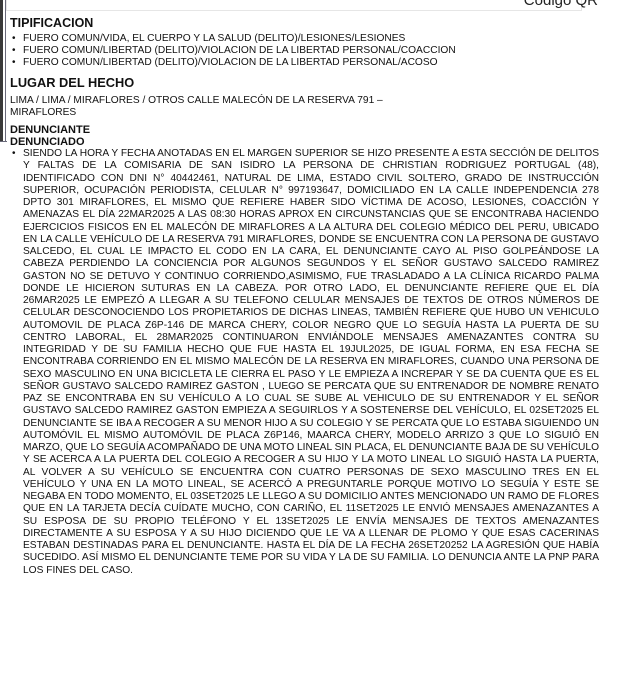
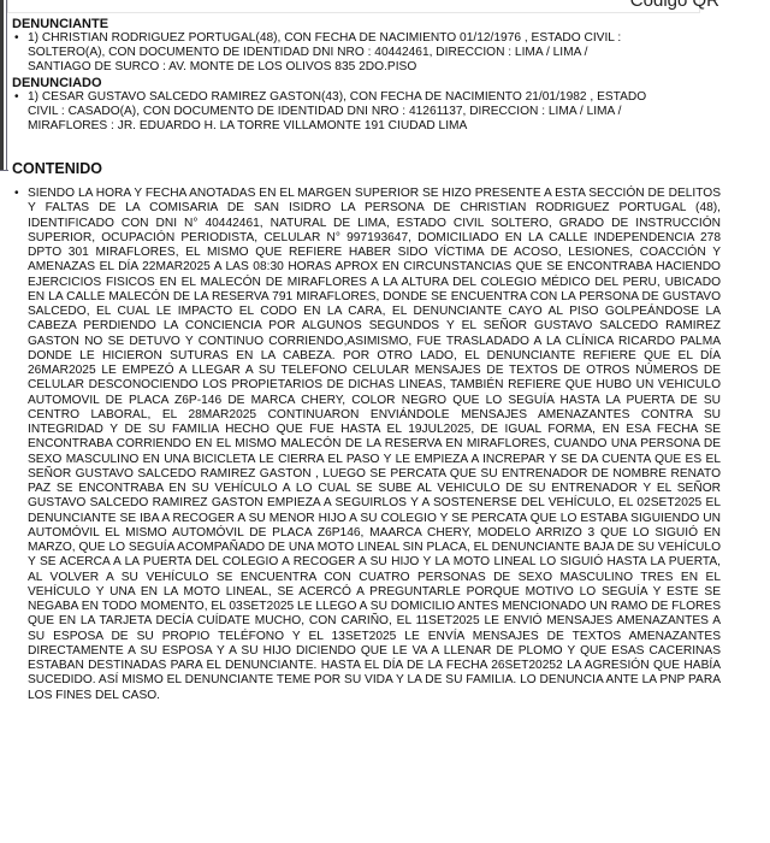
  Código QR
- TIPIFICACION
- FUERO COMUN/VIDA, EL CUERPO Y LA SALUD (DELITO)/LESIONES/LESIONES
- FUERO COMUN/LIBERTAD (DELITO)/VIOLACION DE LA LIBERTAD PERSONAL/COACCION
- FUERO COMUN/LIBERTAD (DELITO)/VIOLACION DE LA LIBERTAD PERSONAL/ACOSO
- LUGAR DEL HECHO
- LIMA / LIMA / MIRAFLORES / OTROS CALLE MALECÓN DE LA RESERVA 791 –
- MIRAFLORES
  DENUNCIANTE
+ 1) CHRISTIAN RODRIGUEZ PORTUGAL(48), CON FECHA DE NACIMIENTO 01/12/1976 , ESTADO CIVIL : SOLTERO(A), CON DOCUMENTO DE IDENTIDAD DNI NRO : 40442461, DIRECCION : LIMA / LIMA / SANTIAGO DE SURCO : AV. MONTE DE LOS OLIVOS 835 2DO.PISO
  DENUNCIADO
+ 1) CESAR GUSTAVO SALCEDO RAMIREZ GASTON(43), CON FECHA DE NACIMIENTO 21/01/1982 , ESTADO CIVIL : CASADO(A), CON DOCUMENTO DE IDENTIDAD DNI NRO : 41261137, DIRECCION : LIMA / LIMA / MIRAFLORES : JR. EDUARDO H. LA TORRE VILLAMONTE 191 CIUDAD LIMA
+ CONTENIDO
- SIENDO LA HORA Y FECHA ANOTADAS EN EL MARGEN SUPERIOR SE HIZO PRESENTE A ESTA SECCIÓN DE DELITOS Y FALTAS DE LA COMISARIA DE SAN ISIDRO LA PERSONA DE CHRISTIAN RODRIGUEZ PORTUGAL (48), IDENTIFICADO CON DNI N° 40442461, NATURAL DE LIMA, ESTADO CIVIL SOLTERO, GRADO DE INSTRUCCIÓN SUPERIOR, OCUPACIÓN PERIODISTA, CELULAR N° 997193647, DOMICILIADO EN LA CALLE INDEPENDENCIA 278 DPTO 301 MIRAFLORES, EL MISMO QUE REFIERE HABER SIDO VÍCTIMA DE ACOSO, LESIONES, COACCIÓN Y AMENAZAS EL DÍA 22MAR2025 A LAS 08:30 HORAS APROX EN CIRCUNSTANCIAS QUE SE ENCONTRABA HACIENDO EJERCICIOS FISICOS EN EL MALECÓN DE MIRAFLORES A LA ALTURA DEL COLEGIO MÉDICO DEL PERU, UBICADO EN LA CALLE VEHÍCULO DE LA RESERVA 791 MIRAFLORES, DONDE SE ENCUENTRA CON LA PERSONA DE GUSTAVO SALCEDO, EL CUAL LE IMPACTO EL CODO EN LA CARA, EL DENUNCIANTE CAYO AL PISO GOLPEÁNDOSE LA CABEZA PERDIENDO LA CONCIENCIA POR ALGUNOS SEGUNDOS Y EL SEÑOR GUSTAVO SALCEDO RAMIREZ GASTON NO SE DETUVO Y CONTINUO CORRIENDO,ASIMISMO, FUE TRASLADADO A LA CLÍNICA RICARDO PALMA DONDE LE HICIERON SUTURAS EN LA CABEZA. POR OTRO LADO, EL DENUNCIANTE REFIERE QUE EL DÍA 26MAR2025 LE EMPEZÓ A LLEGAR A SU TELEFONO CELULAR MENSAJES DE TEXTOS DE OTROS NÚMEROS DE CELULAR DESCONOCIENDO LOS PROPIETARIOS DE DICHAS LINEAS, TAMBIÉN REFIERE QUE HUBO UN VEHICULO AUTOMOVIL DE PLACA Z6P-146 DE MARCA CHERY, COLOR NEGRO QUE LO SEGUÍA HASTA LA PUERTA DE SU CENTRO LABORAL, EL 28MAR2025 CONTINUARON ENVIÁNDOLE MENSAJES AMENAZANTES CONTRA SU INTEGRIDAD Y DE SU FAMILIA HECHO QUE FUE HASTA EL 19JUL2025, DE IGUAL FORMA, EN ESA FECHA SE ENCONTRABA CORRIENDO EN EL MISMO MALECÓN DE LA RESERVA EN MIRAFLORES, CUANDO UNA PERSONA DE SEXO MASCULINO EN UNA BICICLETA LE CIERRA EL PASO Y LE EMPIEZA A INCREPAR Y SE DA CUENTA QUE ES EL SEÑOR GUSTAVO SALCEDO RAMIREZ GASTON , LUEGO SE PERCATA QUE SU ENTRENADOR DE NOMBRE RENATO PAZ SE ENCONTRABA EN SU VEHÍCULO A LO CUAL SE SUBE AL VEHICULO DE SU ENTRENADOR Y EL SEÑOR GUSTAVO SALCEDO RAMIREZ GASTON EMPIEZA A SEGUIRLOS Y A SOSTENERSE DEL VEHÍCULO, EL 02SET2025 EL DENUNCIANTE SE IBA A RECOGER A SU MENOR HIJO A SU COLEGIO Y SE PERCATA QUE LO ESTABA SIGUIENDO UN AUTOMÓVIL EL MISMO AUTOMÓVIL DE PLACA Z6P146, MAARCA CHERY, MODELO ARRIZO 3 QUE LO SIGUIÓ EN MARZO, QUE LO SEGUÍA ACOMPAÑADO DE UNA MOTO LINEAL SIN PLACA, EL DENUNCIANTE BAJA DE SU VEHÍCULO Y SE ACERCA A LA PUERTA DEL COLEGIO A RECOGER A SU HIJO Y LA MOTO LINEAL LO SIGUIÓ HASTA LA PUERTA, AL VOLVER A SU VEHÍCULO SE ENCUENTRA CON CUATRO PERSONAS DE SEXO MASCULINO TRES EN EL VEHÍCULO Y UNA EN LA MOTO LINEAL, SE ACERCÓ A PREGUNTARLE PORQUE MOTIVO LO SEGUÍA Y ESTE SE NEGABA EN TODO MOMENTO, EL 03SET2025 LE LLEGO A SU DOMICILIO ANTES MENCIONADO UN RAMO DE FLORES QUE EN LA TARJETA DECÍA CUÍDATE MUCHO, CON CARIÑO, EL 11SET2025 LE ENVIÓ MENSAJES AMENAZANTES A SU ESPOSA DE SU PROPIO TELÉFONO Y EL 13SET2025 LE ENVÍA MENSAJES DE TEXTOS AMENAZANTES DIRECTAMENTE A SU ESPOSA Y A SU HIJO DICIENDO QUE LE VA A LLENAR DE PLOMO Y QUE ESAS CACERINAS ESTABAN DESTINADAS PARA EL DENUNCIANTE. HASTA EL DÍA DE LA FECHA 26SET20252 LA AGRESIÓN QUE HABÍA SUCEDIDO. ASÍ MISMO EL DENUNCIANTE TEME POR SU VIDA Y LA DE SU FAMILIA. LO DENUNCIA ANTE LA PNP PARA LOS FINES DEL CASO.
+ SIENDO LA HORA Y FECHA ANOTADAS EN EL MARGEN SUPERIOR SE HIZO PRESENTE A ESTA SECCIÓN DE DELITOS Y FALTAS DE LA COMISARIA DE SAN ISIDRO LA PERSONA DE CHRISTIAN RODRIGUEZ PORTUGAL (48), IDENTIFICADO CON DNI N° 40442461, NATURAL DE LIMA, ESTADO CIVIL SOLTERO, GRADO DE INSTRUCCIÓN SUPERIOR, OCUPACIÓN PERIODISTA, CELULAR N° 997193647, DOMICILIADO EN LA CALLE INDEPENDENCIA 278 DPTO 301 MIRAFLORES, EL MISMO QUE REFIERE HABER SIDO VÍCTIMA DE ACOSO, LESIONES, COACCIÓN Y AMENAZAS EL DÍA 22MAR2025 A LAS 08:30 HORAS APROX EN CIRCUNSTANCIAS QUE SE ENCONTRABA HACIENDO EJERCICIOS FISICOS EN EL MALECÓN DE MIRAFLORES A LA ALTURA DEL COLEGIO MÉDICO DEL PERU, UBICADO EN LA CALLE MALECÓN DE LA RESERVA 791 MIRAFLORES, DONDE SE ENCUENTRA CON LA PERSONA DE GUSTAVO SALCEDO, EL CUAL LE IMPACTO EL CODO EN LA CARA, EL DENUNCIANTE CAYO AL PISO GOLPEÁNDOSE LA CABEZA PERDIENDO LA CONCIENCIA POR ALGUNOS SEGUNDOS Y EL SEÑOR GUSTAVO SALCEDO RAMIREZ GASTON NO SE DETUVO Y CONTINUO CORRIENDO,ASIMISMO, FUE TRASLADADO A LA CLÍNICA RICARDO PALMA DONDE LE HICIERON SUTURAS EN LA CABEZA. POR OTRO LADO, EL DENUNCIANTE REFIERE QUE EL DÍA 26MAR2025 LE EMPEZÓ A LLEGAR A SU TELEFONO CELULAR MENSAJES DE TEXTOS DE OTROS NÚMEROS DE CELULAR DESCONOCIENDO LOS PROPIETARIOS DE DICHAS LINEAS, TAMBIÉN REFIERE QUE HUBO UN VEHICULO AUTOMOVIL DE PLACA Z6P-146 DE MARCA CHERY, COLOR NEGRO QUE LO SEGUÍA HASTA LA PUERTA DE SU CENTRO LABORAL, EL 28MAR2025 CONTINUARON ENVIÁNDOLE MENSAJES AMENAZANTES CONTRA SU INTEGRIDAD Y DE SU FAMILIA HECHO QUE FUE HASTA EL 19JUL2025, DE IGUAL FORMA, EN ESA FECHA SE ENCONTRABA CORRIENDO EN EL MISMO MALECÓN DE LA RESERVA EN MIRAFLORES, CUANDO UNA PERSONA DE SEXO MASCULINO EN UNA BICICLETA LE CIERRA EL PASO Y LE EMPIEZA A INCREPAR Y SE DA CUENTA QUE ES EL SEÑOR GUSTAVO SALCEDO RAMIREZ GASTON , LUEGO SE PERCATA QUE SU ENTRENADOR DE NOMBRE RENATO PAZ SE ENCONTRABA EN SU VEHÍCULO A LO CUAL SE SUBE AL VEHICULO DE SU ENTRENADOR Y EL SEÑOR GUSTAVO SALCEDO RAMIREZ GASTON EMPIEZA A SEGUIRLOS Y A SOSTENERSE DEL VEHÍCULO, EL 02SET2025 EL DENUNCIANTE SE IBA A RECOGER A SU MENOR HIJO A SU COLEGIO Y SE PERCATA QUE LO ESTABA SIGUIENDO UN AUTOMÓVIL EL MISMO AUTOMÓVIL DE PLACA Z6P146, MAARCA CHERY, MODELO ARRIZO 3 QUE LO SIGUIÓ EN MARZO, QUE LO SEGUÍA ACOMPAÑADO DE UNA MOTO LINEAL SIN PLACA, EL DENUNCIANTE BAJA DE SU VEHÍCULO Y SE ACERCA A LA PUERTA DEL COLEGIO A RECOGER A SU HIJO Y LA MOTO LINEAL LO SIGUIÓ HASTA LA PUERTA, AL VOLVER A SU VEHÍCULO SE ENCUENTRA CON CUATRO PERSONAS DE SEXO MASCULINO TRES EN EL VEHÍCULO Y UNA EN LA MOTO LINEAL, SE ACERCÓ A PREGUNTARLE PORQUE MOTIVO LO SEGUÍA Y ESTE SE NEGABA EN TODO MOMENTO, EL 03SET2025 LE LLEGO A SU DOMICILIO ANTES MENCIONADO UN RAMO DE FLORES QUE EN LA TARJETA DECÍA CUÍDATE MUCHO, CON CARIÑO, EL 11SET2025 LE ENVIÓ MENSAJES AMENAZANTES A SU ESPOSA DE SU PROPIO TELÉFONO Y EL 13SET2025 LE ENVÍA MENSAJES DE TEXTOS AMENAZANTES DIRECTAMENTE A SU ESPOSA Y A SU HIJO DICIENDO QUE LE VA A LLENAR DE PLOMO Y QUE ESAS CACERINAS ESTABAN DESTINADAS PARA EL DENUNCIANTE. HASTA EL DÍA DE LA FECHA 26SET20252 LA AGRESIÓN QUE HABÍA SUCEDIDO. ASÍ MISMO EL DENUNCIANTE TEME POR SU VIDA Y LA DE SU FAMILIA. LO DENUNCIA ANTE LA PNP PARA LOS FINES DEL CASO.
